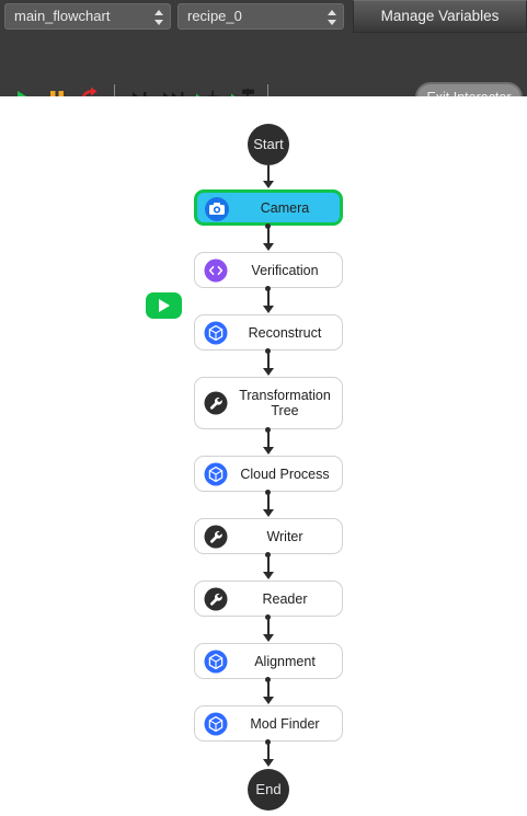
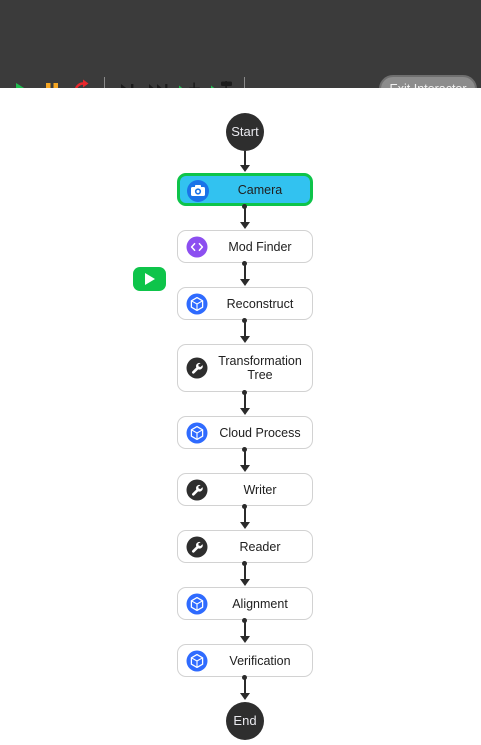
- main_flowchart
- recipe_0
- Manage Variables
  Start
  Camera
- Verification
+ Mod Finder
  Reconstruct
  Transformation Tree
  Cloud Process
  Writer
  Reader
  Alignment
- Mod Finder
+ Verification
  End
